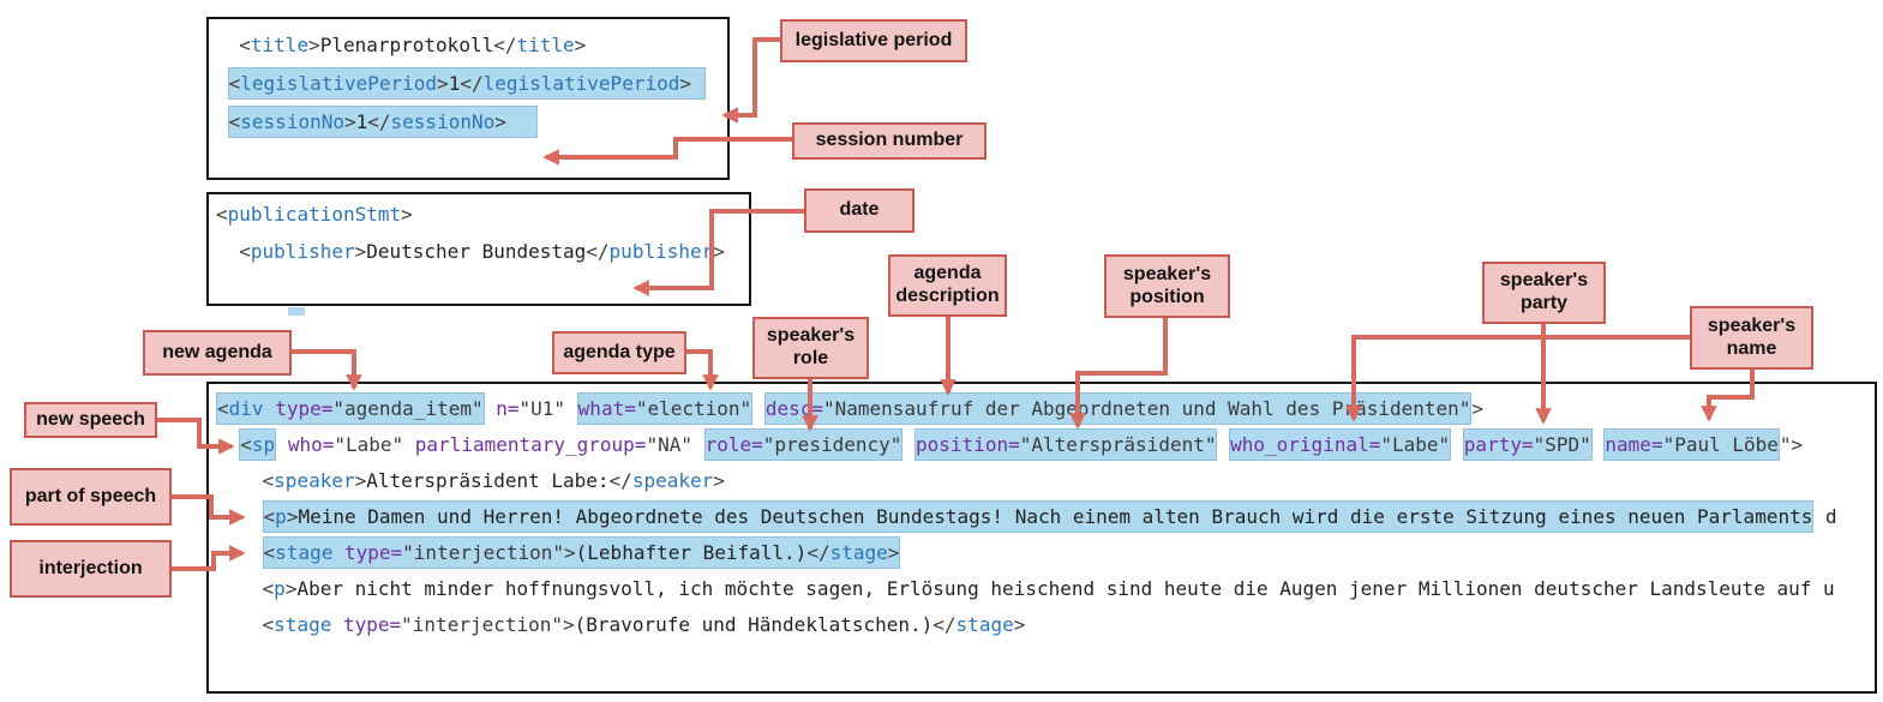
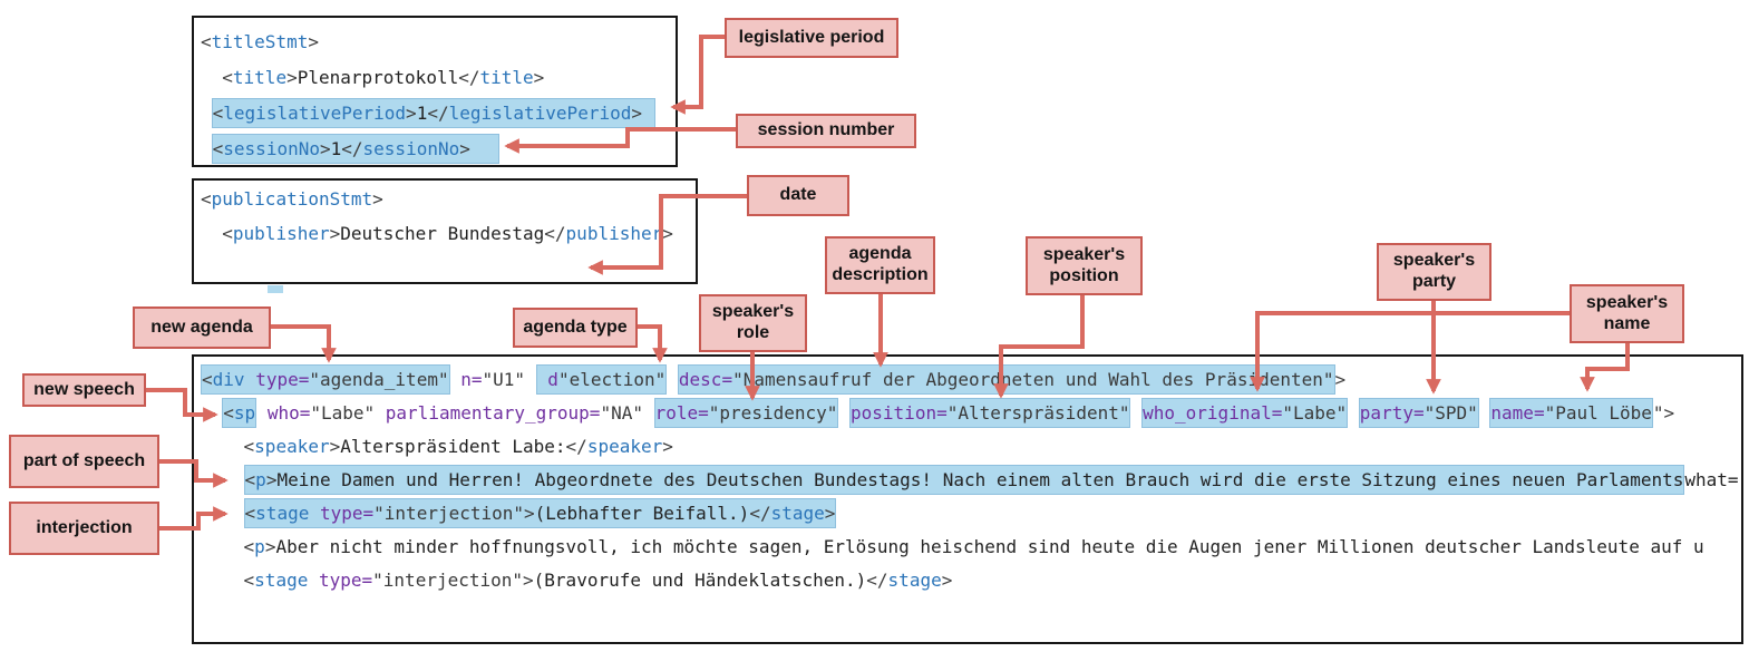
+ <titleStmt>
  <title>Plenarprotokoll</title>
  <legislativePeriod>1</legislativePeriod>
  <sessionNo>1</sessionNo>
  <publicationStmt>
  <publisher>Deutscher Bundestag</publisher>
- <div type="agenda_item" n="U1" what="election" desc="Namensaufruf der Abgeordneten und Wahl des Präsidenten">
+ <div type="agenda_item" n="U1" d"election" desc="Namensaufruf der Abgeordneten und Wahl des Präsidenten">
  <sp who="Labe" parliamentary_group="NA" role="presidency" position="Alterspräsident" who_original="Labe" party="SPD" name="Paul Löbe">
  <speaker>Alterspräsident Labe:</speaker>
- <p>Meine Damen und Herren! Abgeordnete des Deutschen Bundestags! Nach einem alten Brauch wird die erste Sitzung eines neuen Parlaments d
+ <p>Meine Damen und Herren! Abgeordnete des Deutschen Bundestags! Nach einem alten Brauch wird die erste Sitzung eines neuen Parlamentswhat=
  <stage type="interjection">(Lebhafter Beifall.)</stage>
  <p>Aber nicht minder hoffnungsvoll, ich möchte sagen, Erlösung heischend sind heute die Augen jener Millionen deutscher Landsleute auf u
  <stage type="interjection">(Bravorufe und Händeklatschen.)</stage>
  legislative period
  session number
  date
  agenda description
  speaker's position
  speaker's party
  speaker's name
  new agenda
  agenda type
  speaker's role
  new speech
  part of speech
  interjection
